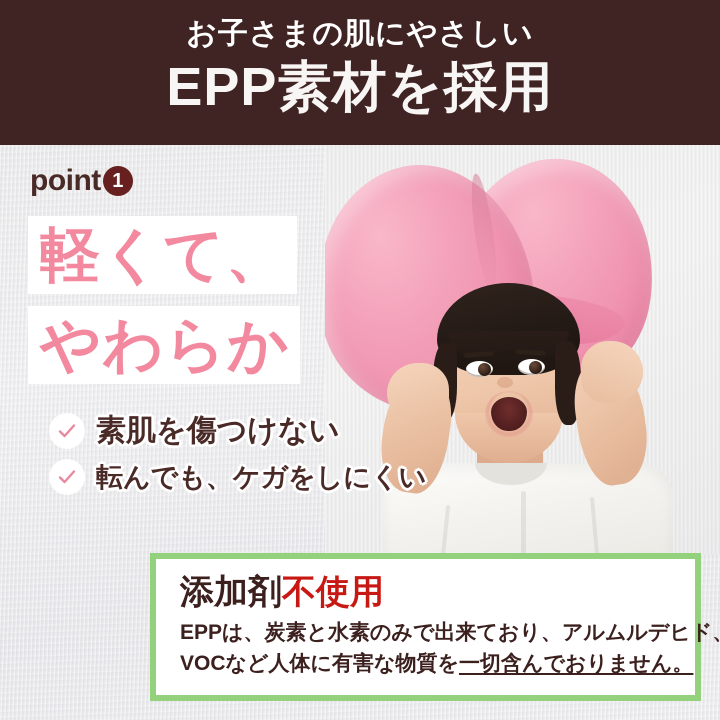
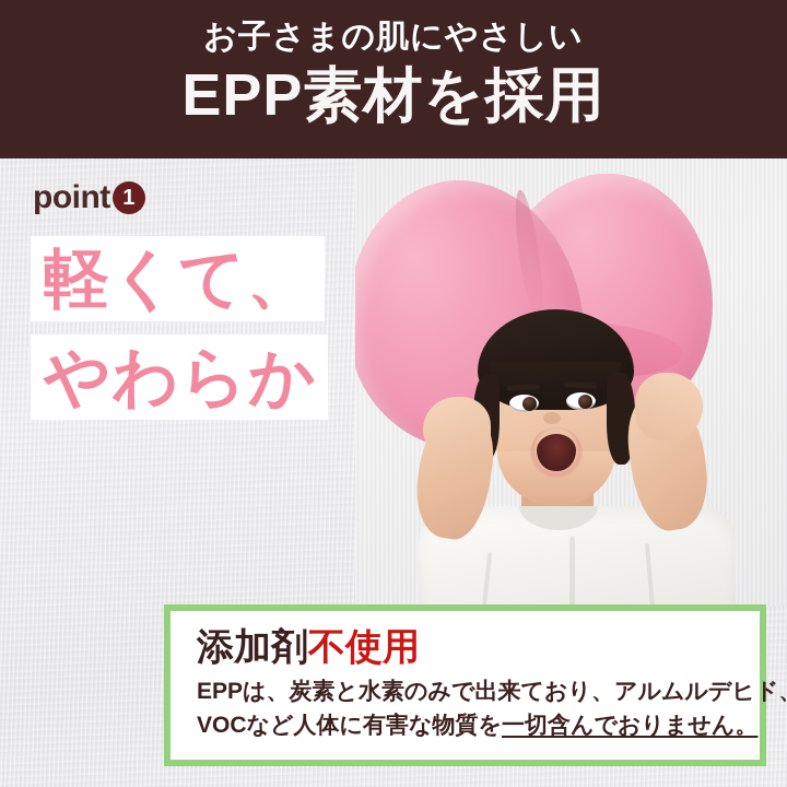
  お子さまの肌にやさしい
  EPP素材を採用
  point
  1
  軽くて、
  やわらか
- 素肌を傷つけない
- 転んでも、ケガをしにくい
  添加剤不使用
  EPPは、炭素と水素のみで出来ており、アルムルデヒド
  VOCなど人体に有害な物質を一切含んでおりません。
